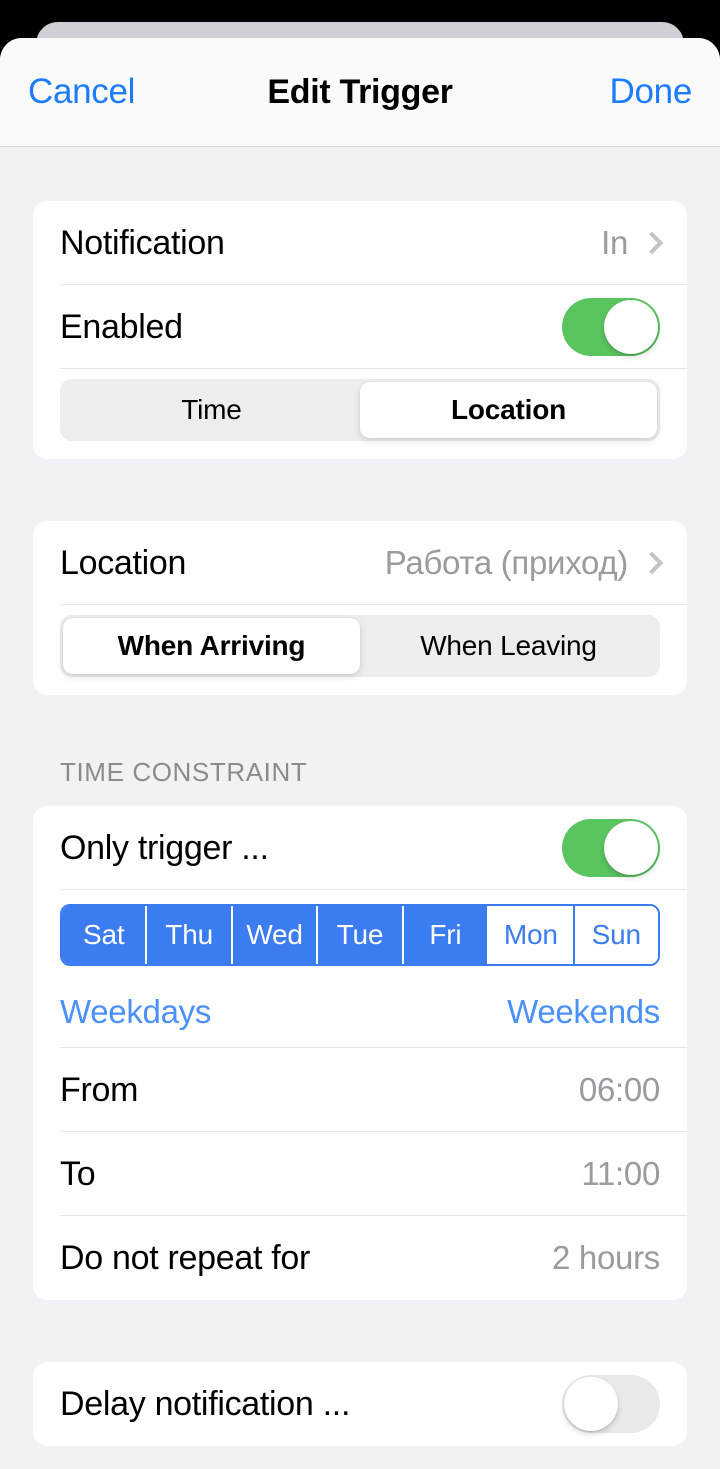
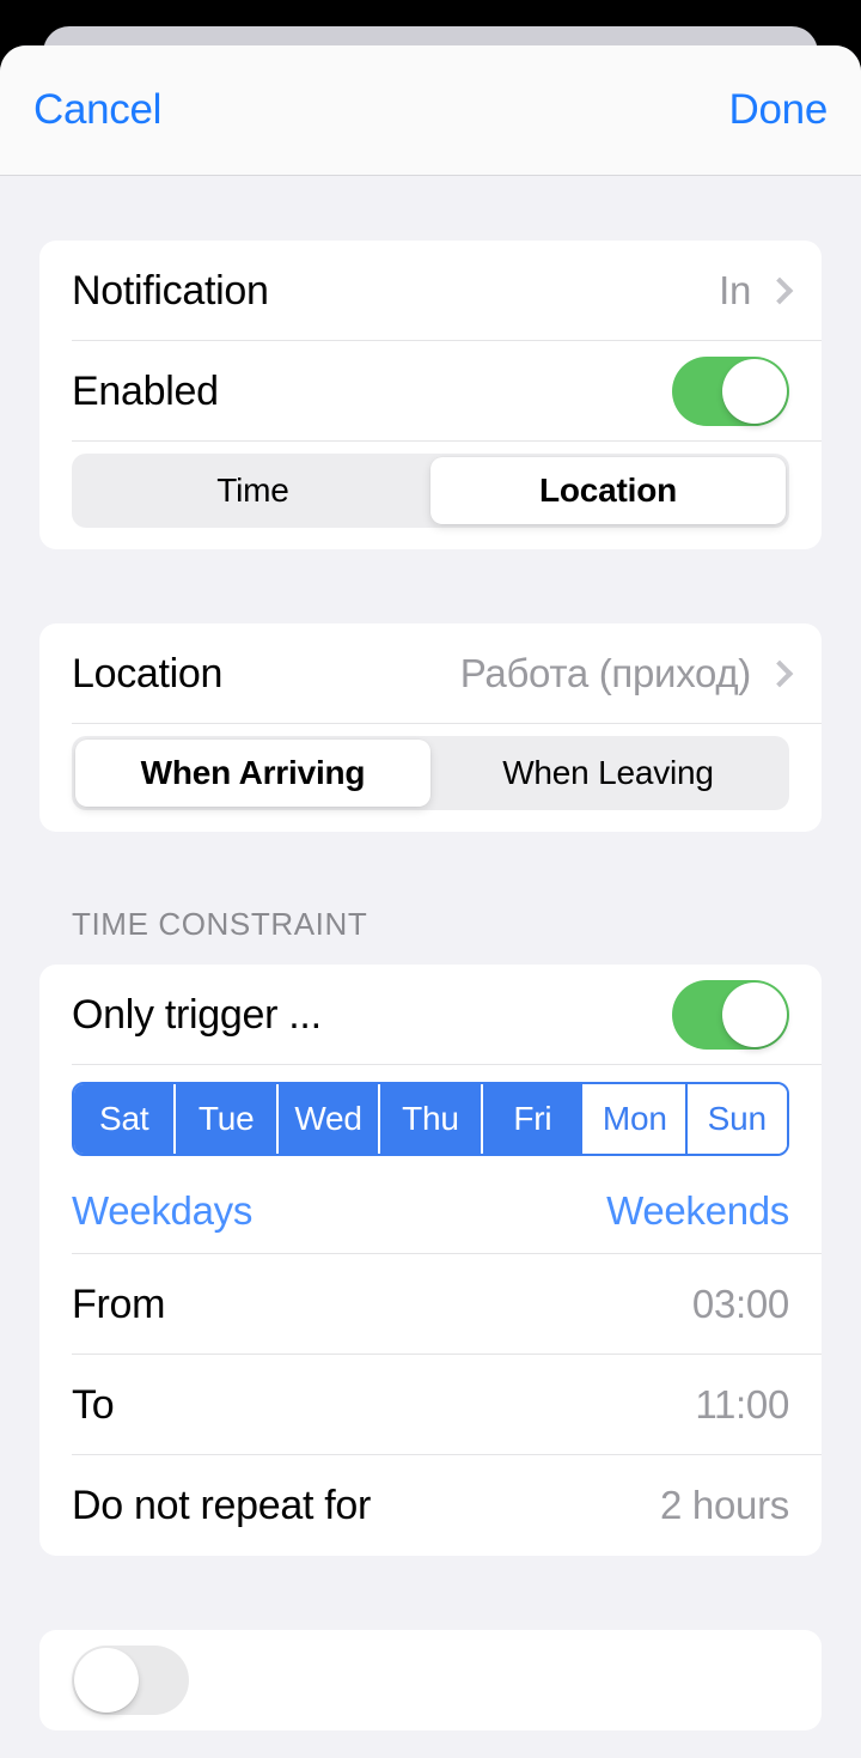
  Cancel
- Edit Trigger
  Done
  Notification
  In
  Enabled
  Time
  Location
  Location
  Работа (приход)
  When Arriving
  When Leaving
  TIME CONSTRAINT
  Only trigger ...
  Sat
- Thu
+ Tue
  Wed
- Tue
+ Thu
  Fri
  Mon
  Sun
  Weekdays
  Weekends
  From
- 06:00
+ 03:00
  To
  11:00
  Do not repeat for
  2 hours
- Delay notification ...
